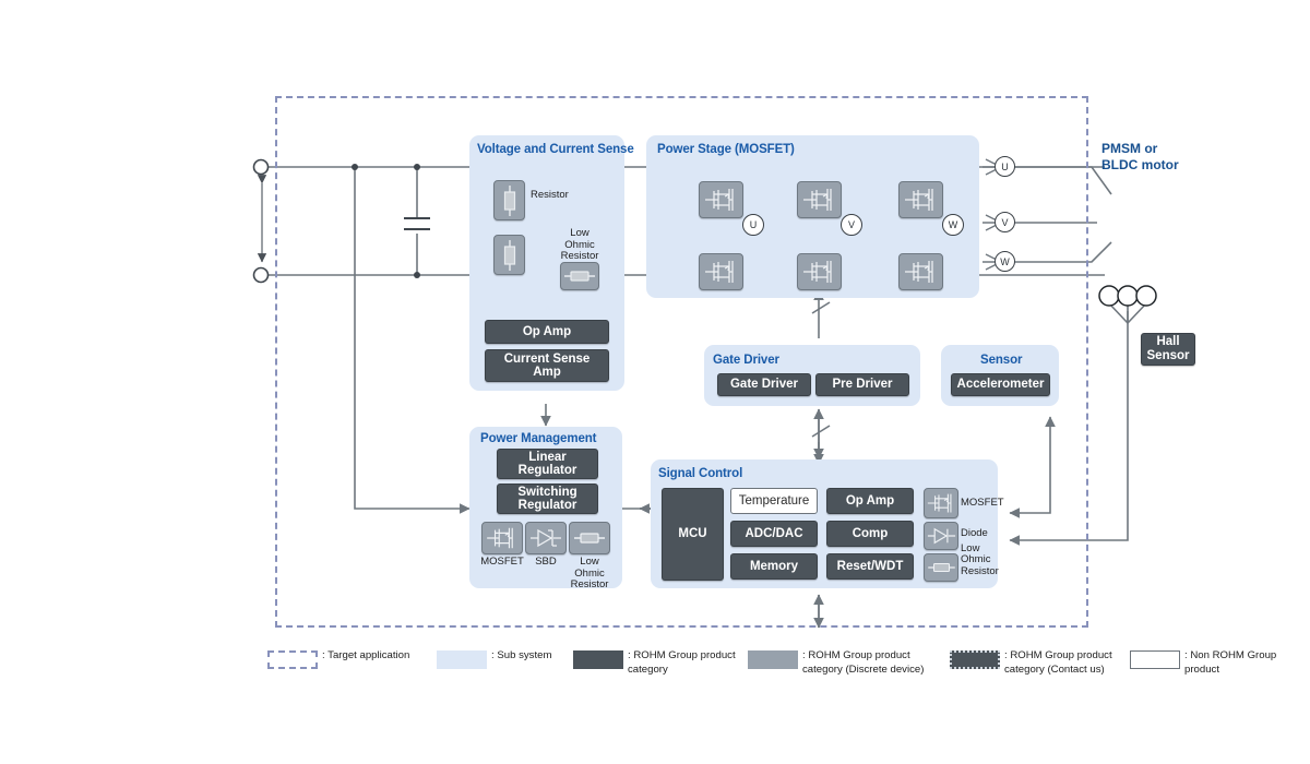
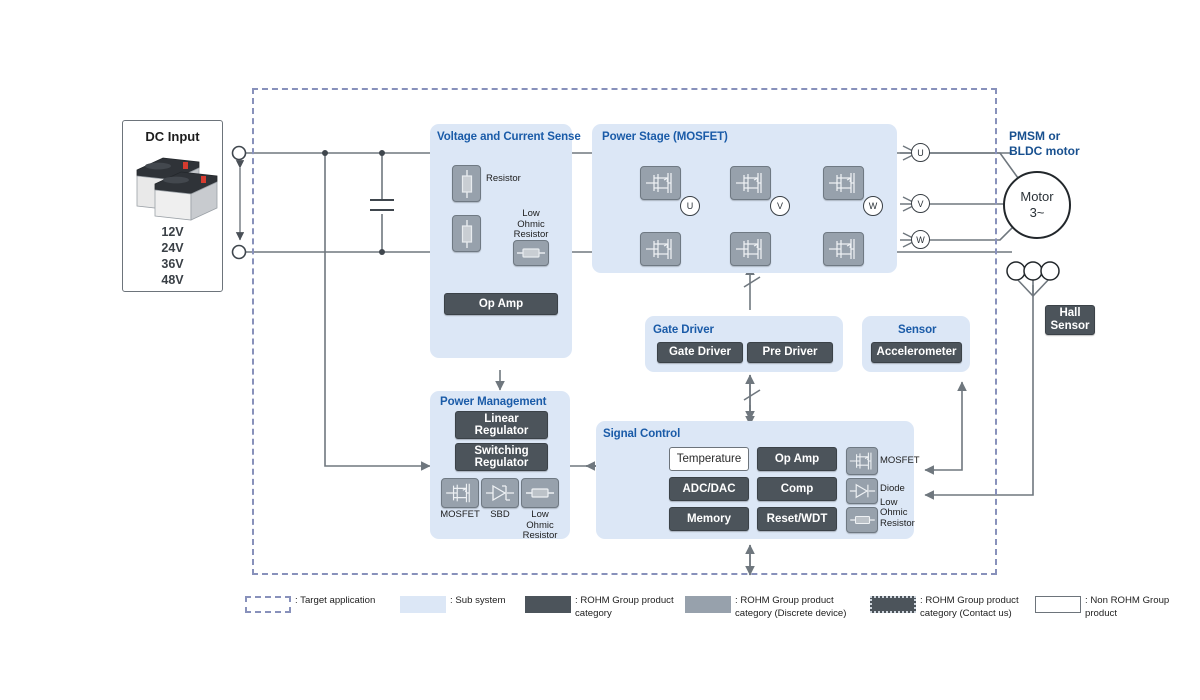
+ DC Input
+ 12V
+ 24V
+ 36V
+ 48V
  Voltage and Current Sense
  Resistor
  Low
  Ohmic
  Resistor
  Op Amp
- Current Sense
- Amp
  Power Stage (MOSFET)
  U
  V
  W
  U
  V
  W
  Gate Driver
  Gate Driver
  Pre Driver
  Sensor
  Accelerometer
  Power Management
  Linear
  Regulator
  Switching
  Regulator
  MOSFET
  SBD
  Low
  Ohmic
  Resistor
  Signal Control
- MCU
  Temperature
  ADC/DAC
  Memory
  Op Amp
  Comp
  Reset/WDT
  MOSFET
  Diode
  Low
  Ohmic
  Resistor
  PMSM or
  BLDC motor
+ Motor
+ 3~
  Hall
  Sensor
  : Target application
  : Sub system
  : ROHM Group product
  category
  : ROHM Group product
  category (Discrete device)
  : ROHM Group product
  category (Contact us)
  : Non ROHM Group
  product
